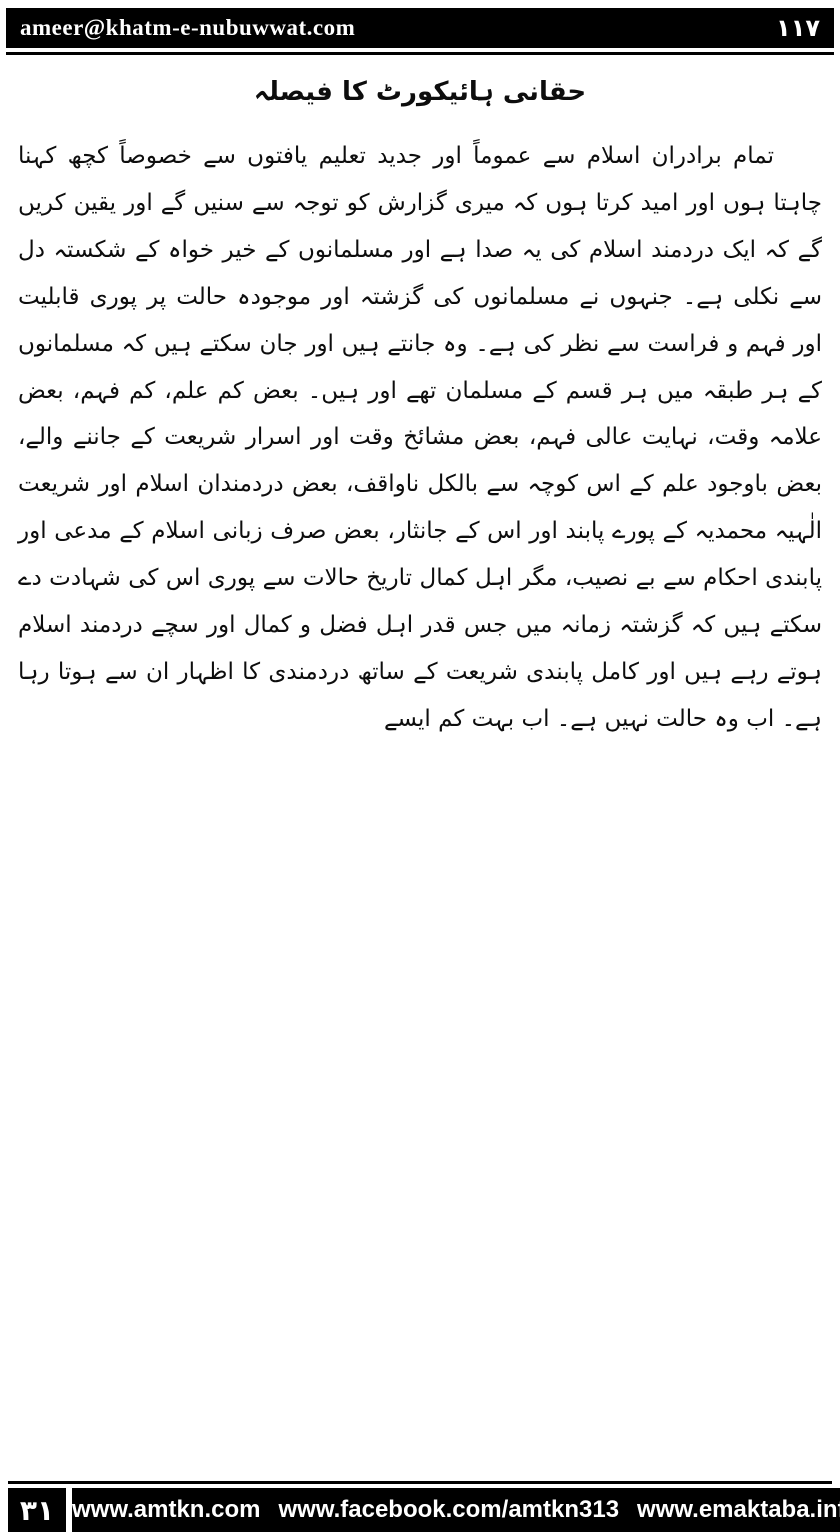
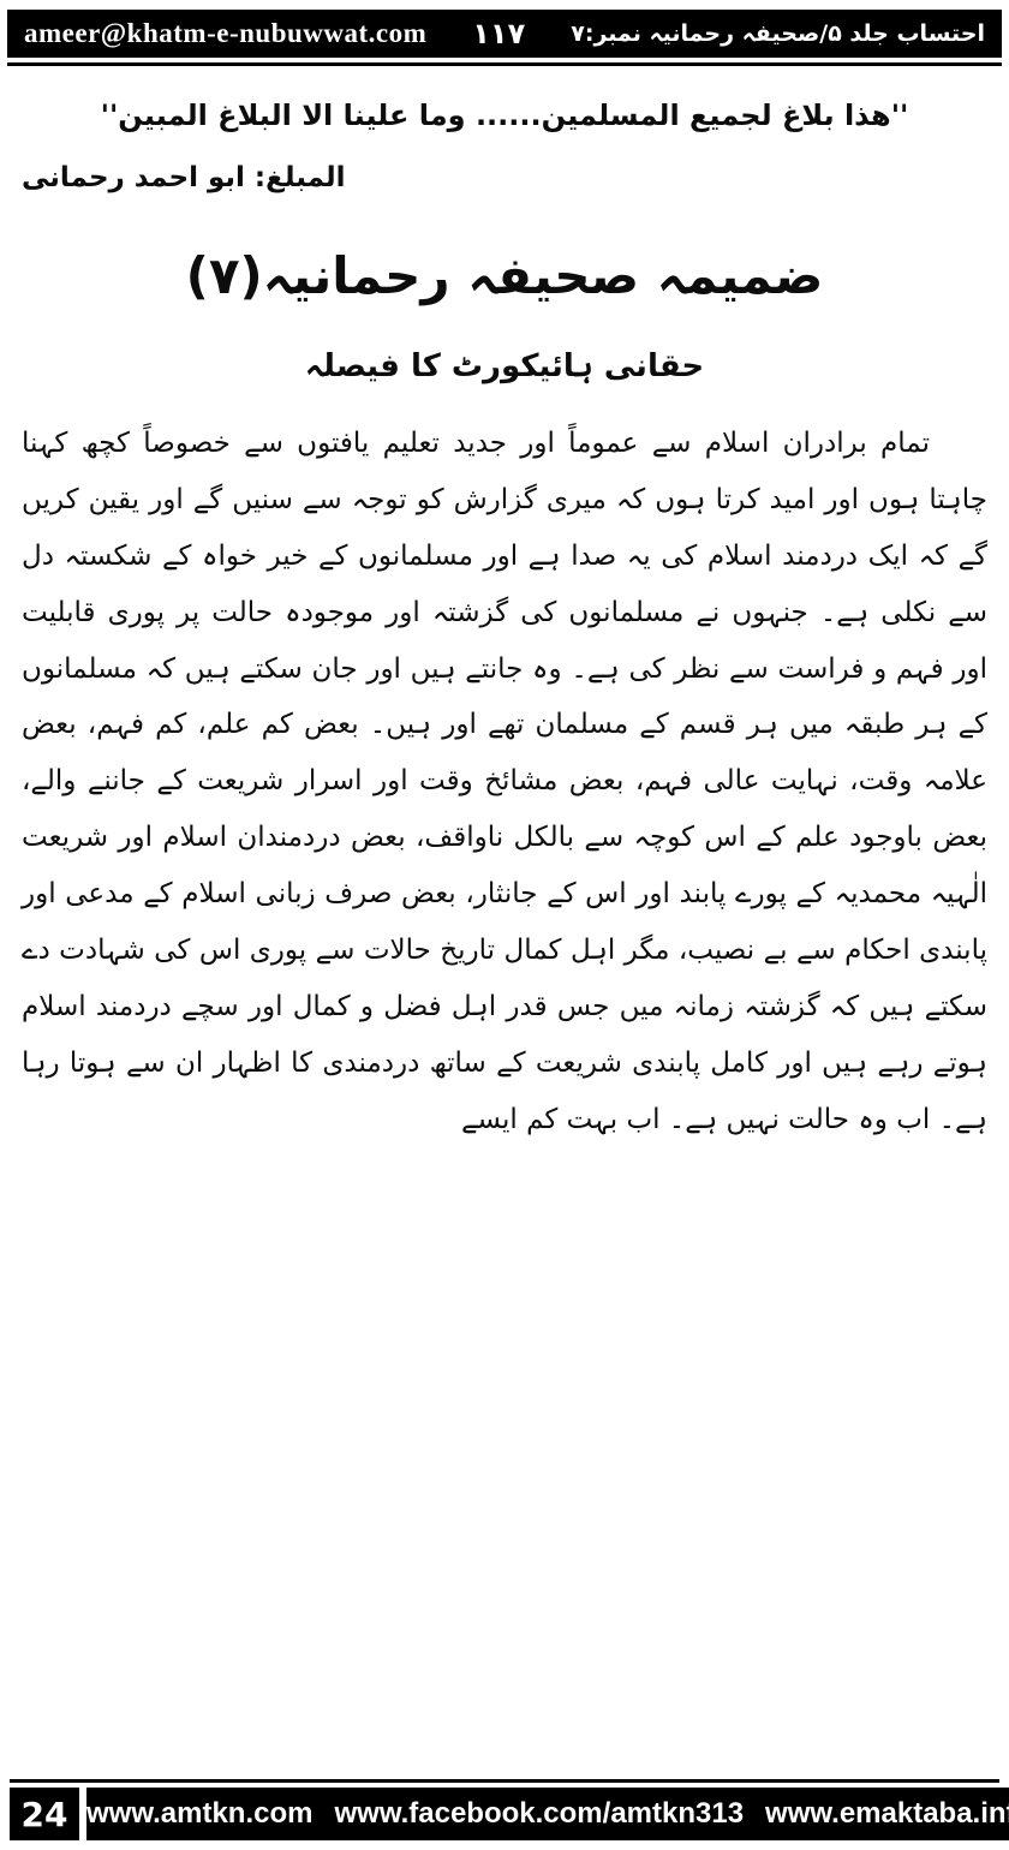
  ameer@khatm-e-nubuwwat.com
  ۱۱۷
+ احتساب جلد ۵/صحیفہ رحمانیہ نمبر:۷
+ ''هذا بلاغ لجميع المسلمين...... وما علينا الا البلاغ المبين''
+ المبلغ: ابو احمد رحمانی
+ ضمیمہ صحیفہ رحمانیہ(۷)
  حقانی ہائیکورٹ کا فیصلہ
  تمام برادران اسلام سے عموماً اور جدید تعلیم یافتوں سے خصوصاً کچھ کہنا چاہتا ہوں اور امید کرتا ہوں کہ میری گزارش کو توجہ سے سنیں گے اور یقین کریں گے کہ ایک دردمند اسلام کی یہ صدا ہے اور مسلمانوں کے خیر خواہ کے شکستہ دل سے نکلی ہے۔ جنہوں نے مسلمانوں کی گزشتہ اور موجودہ حالت پر پوری قابلیت اور فہم و فراست سے نظر کی ہے۔ وہ جانتے ہیں اور جان سکتے ہیں کہ مسلمانوں کے ہر طبقہ میں ہر قسم کے مسلمان تھے اور ہیں۔ بعض کم علم، کم فہم، بعض علامہ وقت، نہایت عالی فہم، بعض مشائخ وقت اور اسرار شریعت کے جاننے والے، بعض باوجود علم کے اس کوچہ سے بالکل ناواقف، بعض دردمندان اسلام اور شریعت الٰہیہ محمدیہ کے پورے پابند اور اس کے جانثار، بعض صرف زبانی اسلام کے مدعی اور پابندی احکام سے بے نصیب، مگر اہل کمال تاریخ حالات سے پوری اس کی شہادت دے سکتے ہیں کہ گزشتہ زمانہ میں جس قدر اہل فضل و کمال اور سچے دردمند اسلام ہوتے رہے ہیں اور کامل پابندی شریعت کے ساتھ دردمندی کا اظہار ان سے ہوتا رہا ہے۔ اب وہ حالت نہیں ہے۔ اب بہت کم ایسے
- ۳۱
+ 24
  www.amtkn.com
  www.facebook.com/amtkn313
  www.emaktaba.in
